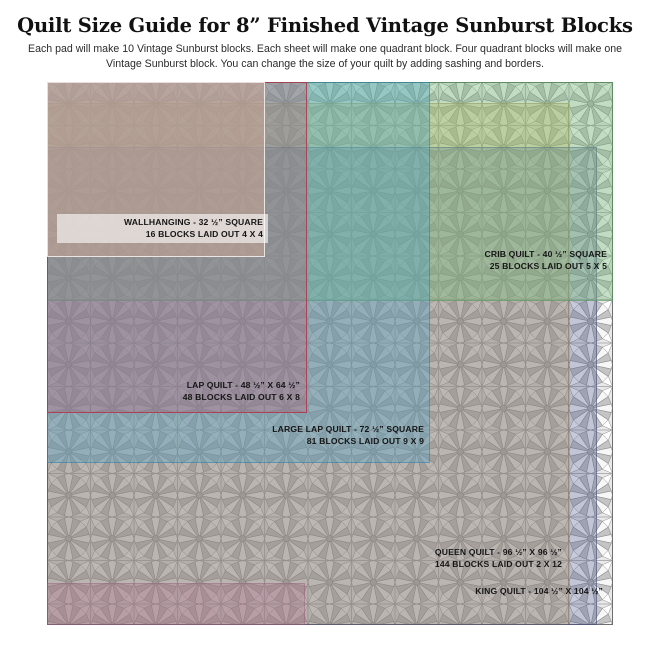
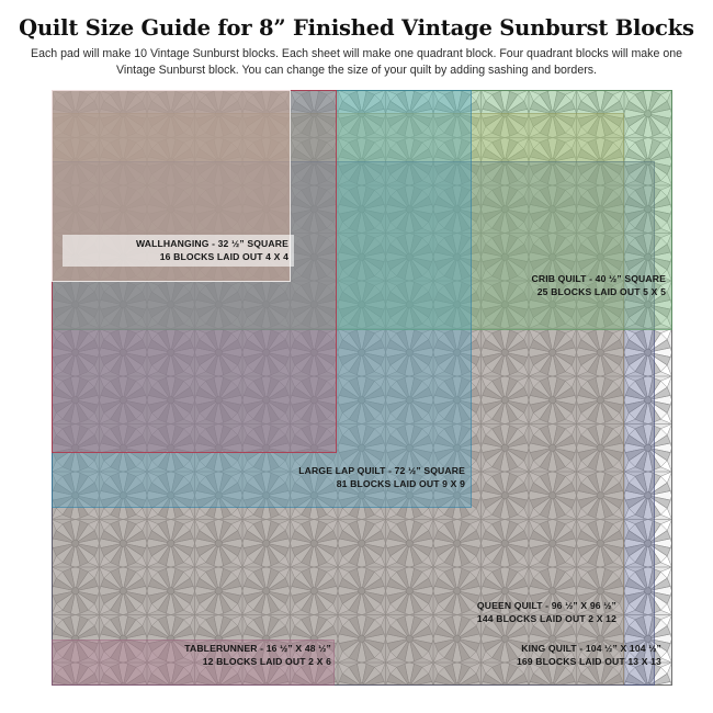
  Quilt Size Guide for 8” Finished Vintage Sunburst Blocks
  Each pad will make 10 Vintage Sunburst blocks. Each sheet will make one quadrant block. Four quadrant blocks will make one Vintage Sunburst block. You can change the size of your quilt by adding sashing and borders.
  WALLHANGING - 32 ½” SQUARE
  16 BLOCKS LAID OUT 4 X 4
  CRIB QUILT - 40 ½” SQUARE
  25 BLOCKS LAID OUT 5 X 5
- LAP QUILT - 48 ½” X 64 ½”
- 48 BLOCKS LAID OUT 6 X 8
  LARGE LAP QUILT - 72 ½” SQUARE
  81 BLOCKS LAID OUT 9 X 9
  QUEEN QUILT - 96 ½” X 96 ½”
  144 BLOCKS LAID OUT 2 X 12
+ TABLERUNNER - 16 ½” X 48 ½”
+ 12 BLOCKS LAID OUT 2 X 6
  KING QUILT - 104 ½” X 104 ½”
+ 169 BLOCKS LAID OUT 13 X 13
